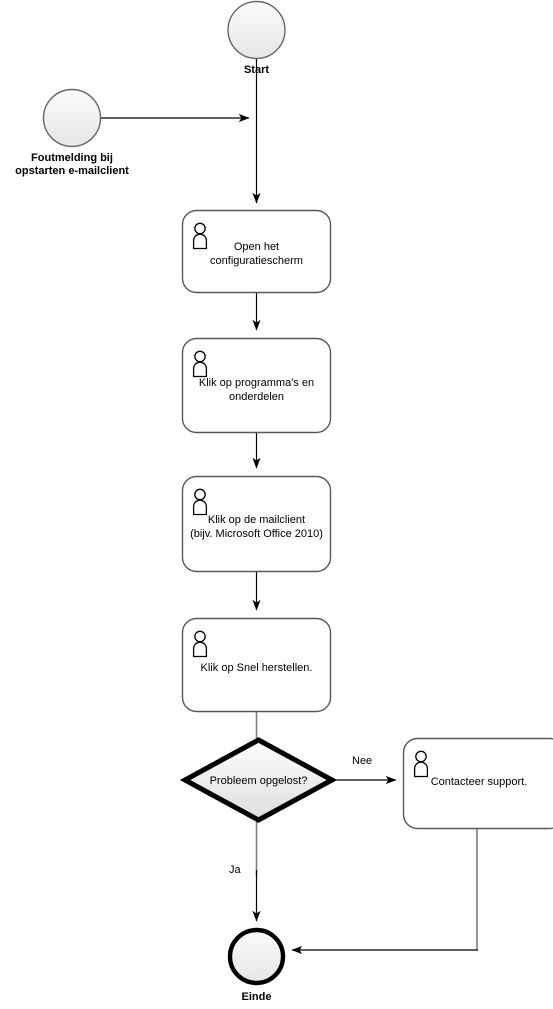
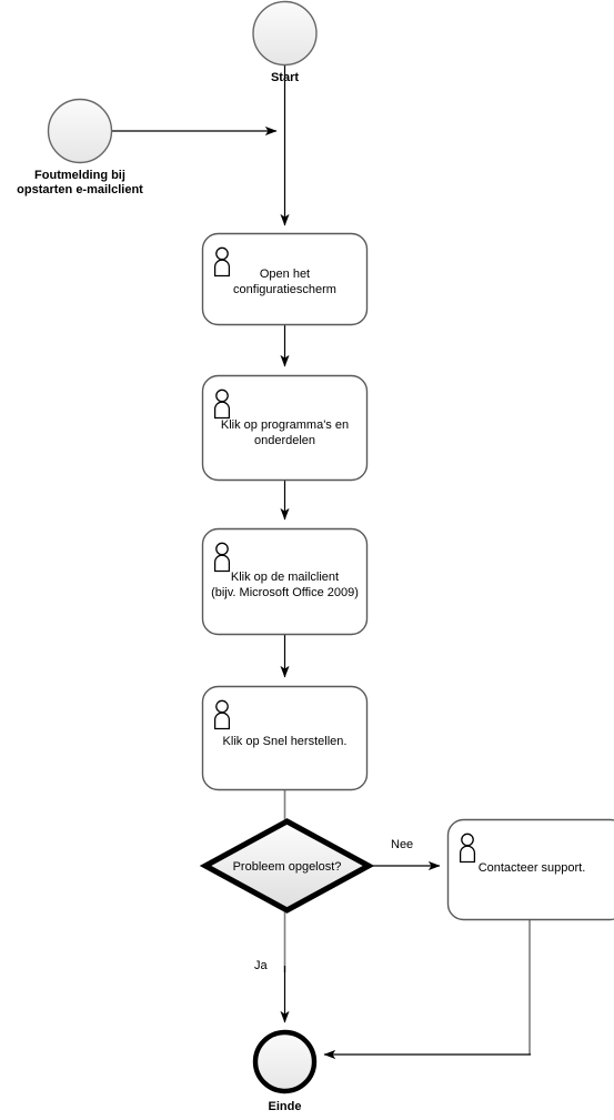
  Start
  Foutmelding bij
  opstarten e-mailclient
  Open het
  configuratiescherm
  Klik op programma's en
  onderdelen
  Klik op de mailclient
- (bijv. Microsoft Office 2010)
+ (bijv. Microsoft Office 2009)
  Klik op Snel herstellen.
  Probleem opgelost?
  Contacteer support.
  Nee
  Ja
  Einde
